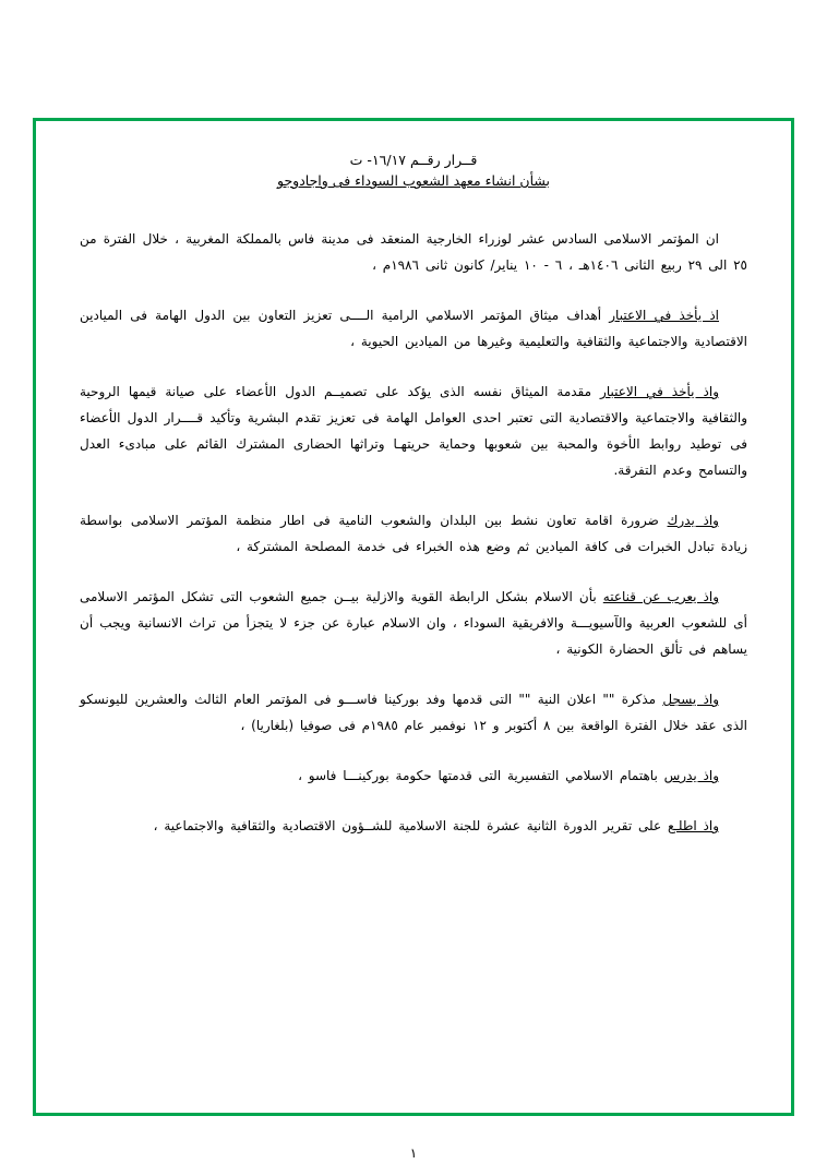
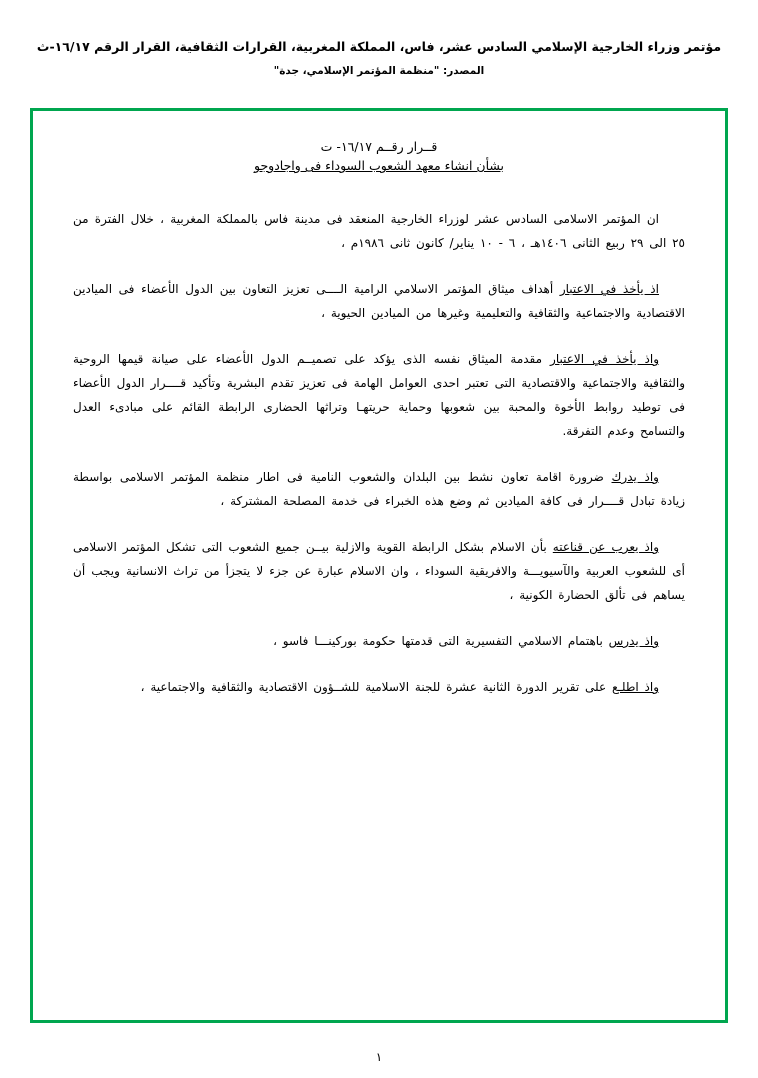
+ مؤتمر وزراء الخارجية الإسلامي السادس عشر، فاس، المملكة المغربية، القرارات الثقافية، القرار الرقم ١٦/١٧-ث
+ المصدر: "منظمة المؤتمر الإسلامي، جدة"
  قــرار رقــم ١٦/١٧- ت
  بشأن انشاء معهد الشعوب السوداء فى واجادوجو
  ان المؤتمر الاسلامى السادس عشر لوزراء الخارجية المنعقد فى مدينة فاس بالمملكة المغربية ، خلال الفترة من ٢٥ الى ٢٩ ربيع الثانى ١٤٠٦هـ ، ٦ - ١٠ يناير/ كانون ثانى ١٩٨٦م ،
- اذ يأخذ في الاعتبار أهداف ميثاق المؤتمر الاسلامي الرامية الــــى تعزيز التعاون بين الدول الهامة فى الميادين الاقتصادية والاجتماعية والثقافية والتعليمية وغيرها من الميادين الحيوية ،
+ اذ يأخذ في الاعتبار أهداف ميثاق المؤتمر الاسلامي الرامية الــــى تعزيز التعاون بين الدول الأعضاء فى الميادين الاقتصادية والاجتماعية والثقافية والتعليمية وغيرها من الميادين الحيوية ،
- واذ يأخذ في الاعتبار مقدمة الميثاق نفسه الذى يؤكد على تصميــم الدول الأعضاء على صيانة قيمها الروحية والثقافية والاجتماعية والاقتصادية التى تعتبر احدى العوامل الهامة فى تعزيز تقدم البشرية وتأكيد قــــرار الدول الأعضاء فى توطيد روابط الأخوة والمحبة بين شعوبها وحماية حريتهـا وتراثها الحضارى المشترك القائم على مبادىء العدل والتسامح وعدم التفرقة.
+ واذ يأخذ في الاعتبار مقدمة الميثاق نفسه الذى يؤكد على تصميــم الدول الأعضاء على صيانة قيمها الروحية والثقافية والاجتماعية والاقتصادية التى تعتبر احدى العوامل الهامة فى تعزيز تقدم البشرية وتأكيد قــــرار الدول الأعضاء فى توطيد روابط الأخوة والمحبة بين شعوبها وحماية حريتهـا وتراثها الحضارى الرابطة القائم على مبادىء العدل والتسامح وعدم التفرقة.
- واذ يدرك ضرورة اقامة تعاون نشط بين البلدان والشعوب النامية فى اطار منظمة المؤتمر الاسلامى بواسطة زيادة تبادل الخبرات فى كافة الميادين ثم وضع هذه الخبراء فى خدمة المصلحة المشتركة ،
+ واذ يدرك ضرورة اقامة تعاون نشط بين البلدان والشعوب النامية فى اطار منظمة المؤتمر الاسلامى بواسطة زيادة تبادل قــــرار فى كافة الميادين ثم وضع هذه الخبراء فى خدمة المصلحة المشتركة ،
  واذ يعرب عن قناعته بأن الاسلام بشكل الرابطة القوية والازلية بيــن جميع الشعوب التى تشكل المؤتمر الاسلامى أى للشعوب العربية والآسيويـــة والافريقية السوداء ، وان الاسلام عبارة عن جزء لا يتجزأ من تراث الانسانية ويجب أن يساهم فى تألق الحضارة الكونية ،
- واذ يسجل مذكرة "" اعلان النية "" التى قدمها وفد بوركينا فاســـو فى المؤتمر العام الثالث والعشرين لليونسكو الذى عقد خلال الفترة الواقعة بين ٨ أكتوبر و ١٢ نوفمبر عام ١٩٨٥م فى صوفيا (بلغاريا) ،
  واذ يدرس باهتمام الاسلامي التفسيرية التى قدمتها حكومة بوركينـــا فاسو ،
  واذ اطلـع على تقرير الدورة الثانية عشرة للجنة الاسلامية للشــؤون الاقتصادية والثقافية والاجتماعية ،
  ١
